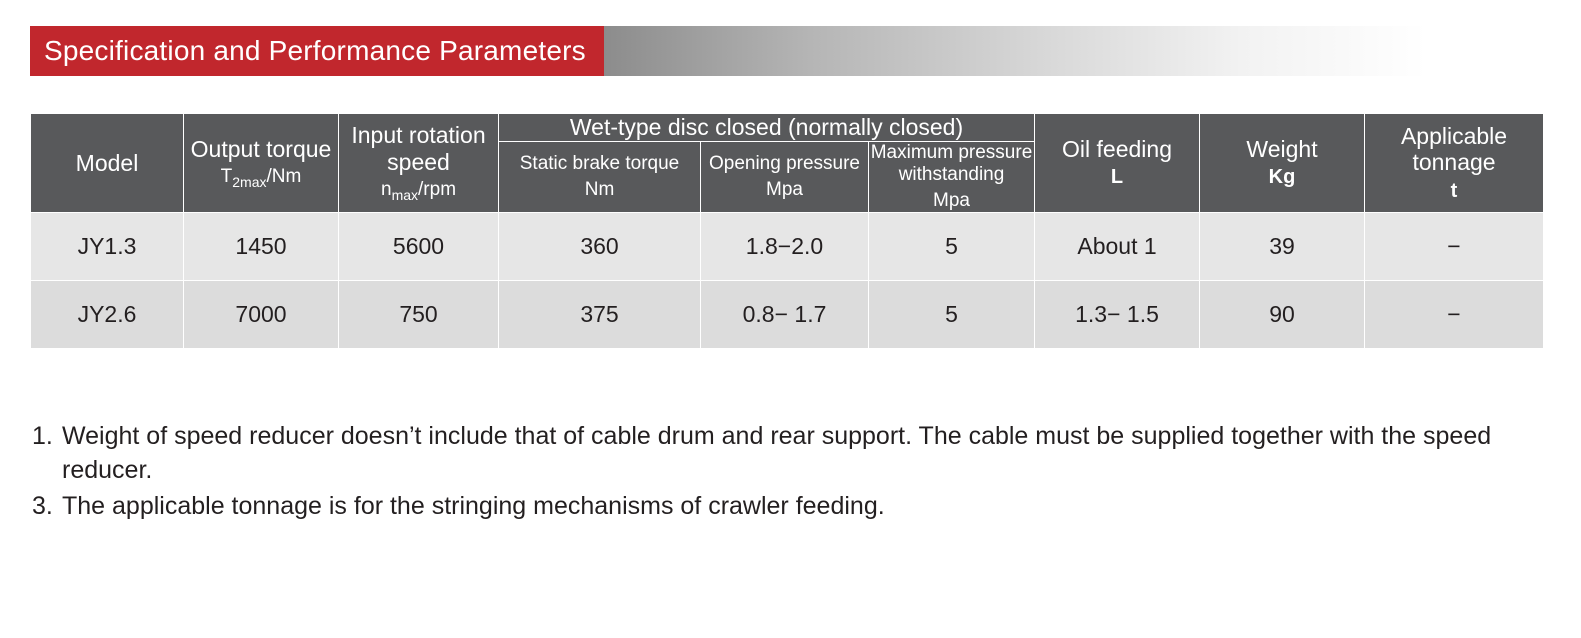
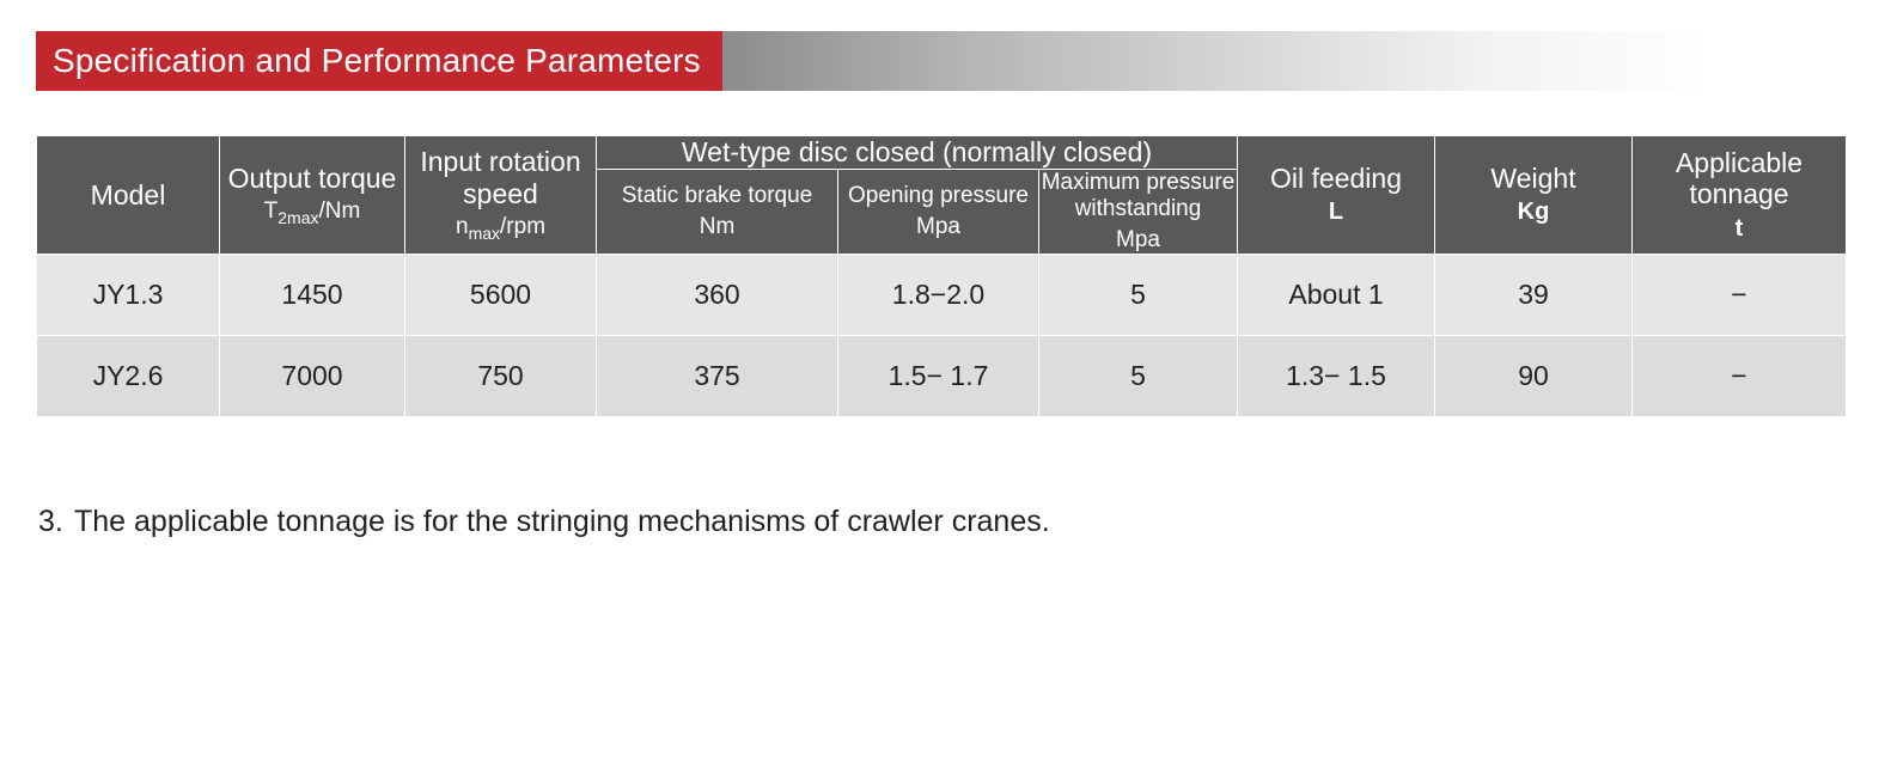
  Specification and Performance Parameters
  Model	Output torque T2max/Nm	Input rotation speed nmax/rpm	Wet-type disc closed (normally closed)	Oil feeding L	Weight Kg	Applicable tonnage t
  Static brake torque Nm	Opening pressure Mpa	Maximum pressure withstanding Mpa
  JY1.3	1450	5600	360	1.8−2.0	5	About 1	39	−
- JY2.6	7000	750	375	0.8− 1.7	5	1.3− 1.5	90	−
+ JY2.6	7000	750	375	1.5− 1.7	5	1.3− 1.5	90	−
- 1.
- Weight of speed reducer doesn’t include that of cable drum and rear support. The cable must be supplied together with the speed reducer.
  3.
- The applicable tonnage is for the stringing mechanisms of crawler feeding.
+ The applicable tonnage is for the stringing mechanisms of crawler cranes.
